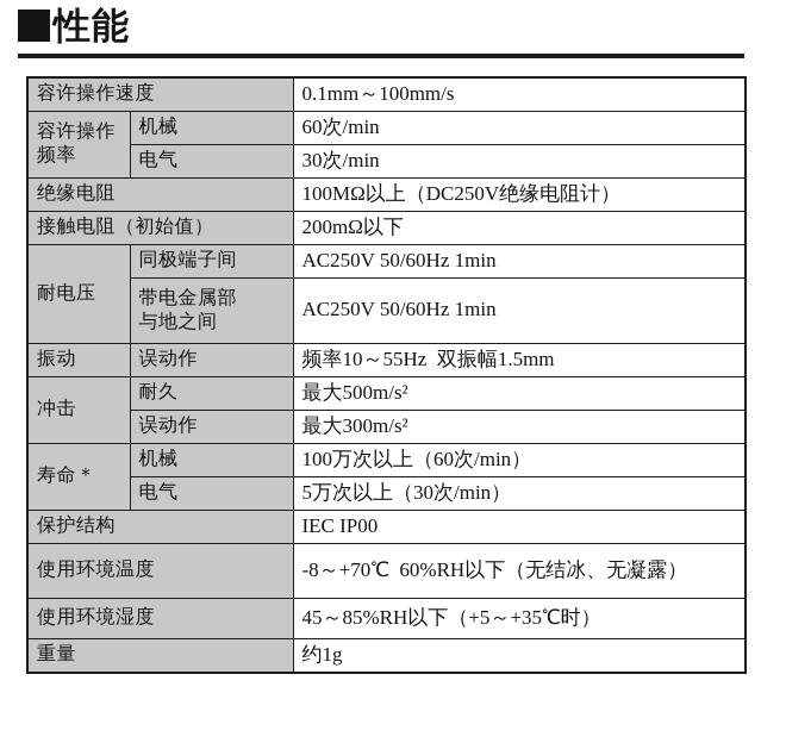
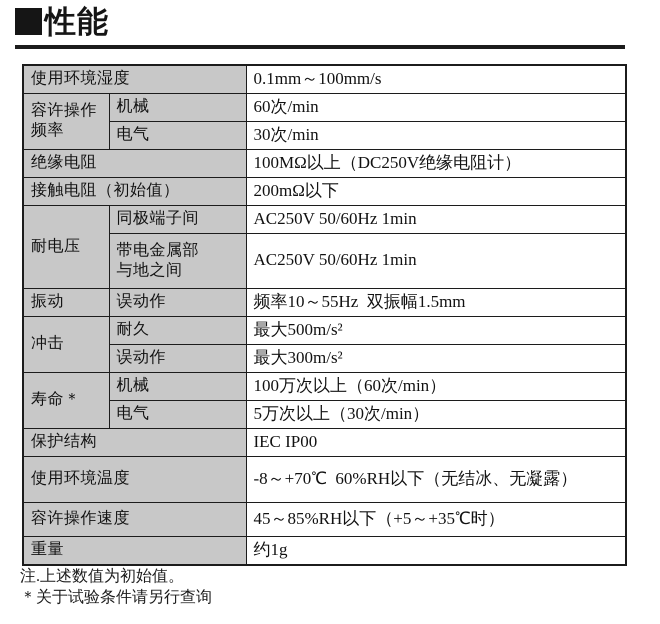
  性能
- 容许操作速度	0.1mm～100mm/s
+ 使用环境湿度	0.1mm～100mm/s
  容许操作 频率	机械	60次/min
  电气	30次/min
  绝缘电阻	100MΩ以上（DC250V绝缘电阻计）
  接触电阻（初始值）	200mΩ以下
  耐电压	同极端子间	AC250V 50/60Hz 1min
  带电金属部 与地之间	AC250V 50/60Hz 1min
  振动	误动作	频率10～55Hz 双振幅1.5mm
  冲击	耐久	最大500m/s²
  误动作	最大300m/s²
  寿命＊	机械	100万次以上（60次/min）
  电气	5万次以上（30次/min）
  保护结构	IEC IP00
  使用环境温度	-8～+70℃ 60%RH以下（无结冰、无凝露）
- 使用环境湿度	45～85%RH以下（+5～+35℃时）
+ 容许操作速度	45～85%RH以下（+5～+35℃时）
  重量	约1g
+ 注.上述数值为初始值。
+ ＊关于试验条件请另行查询
